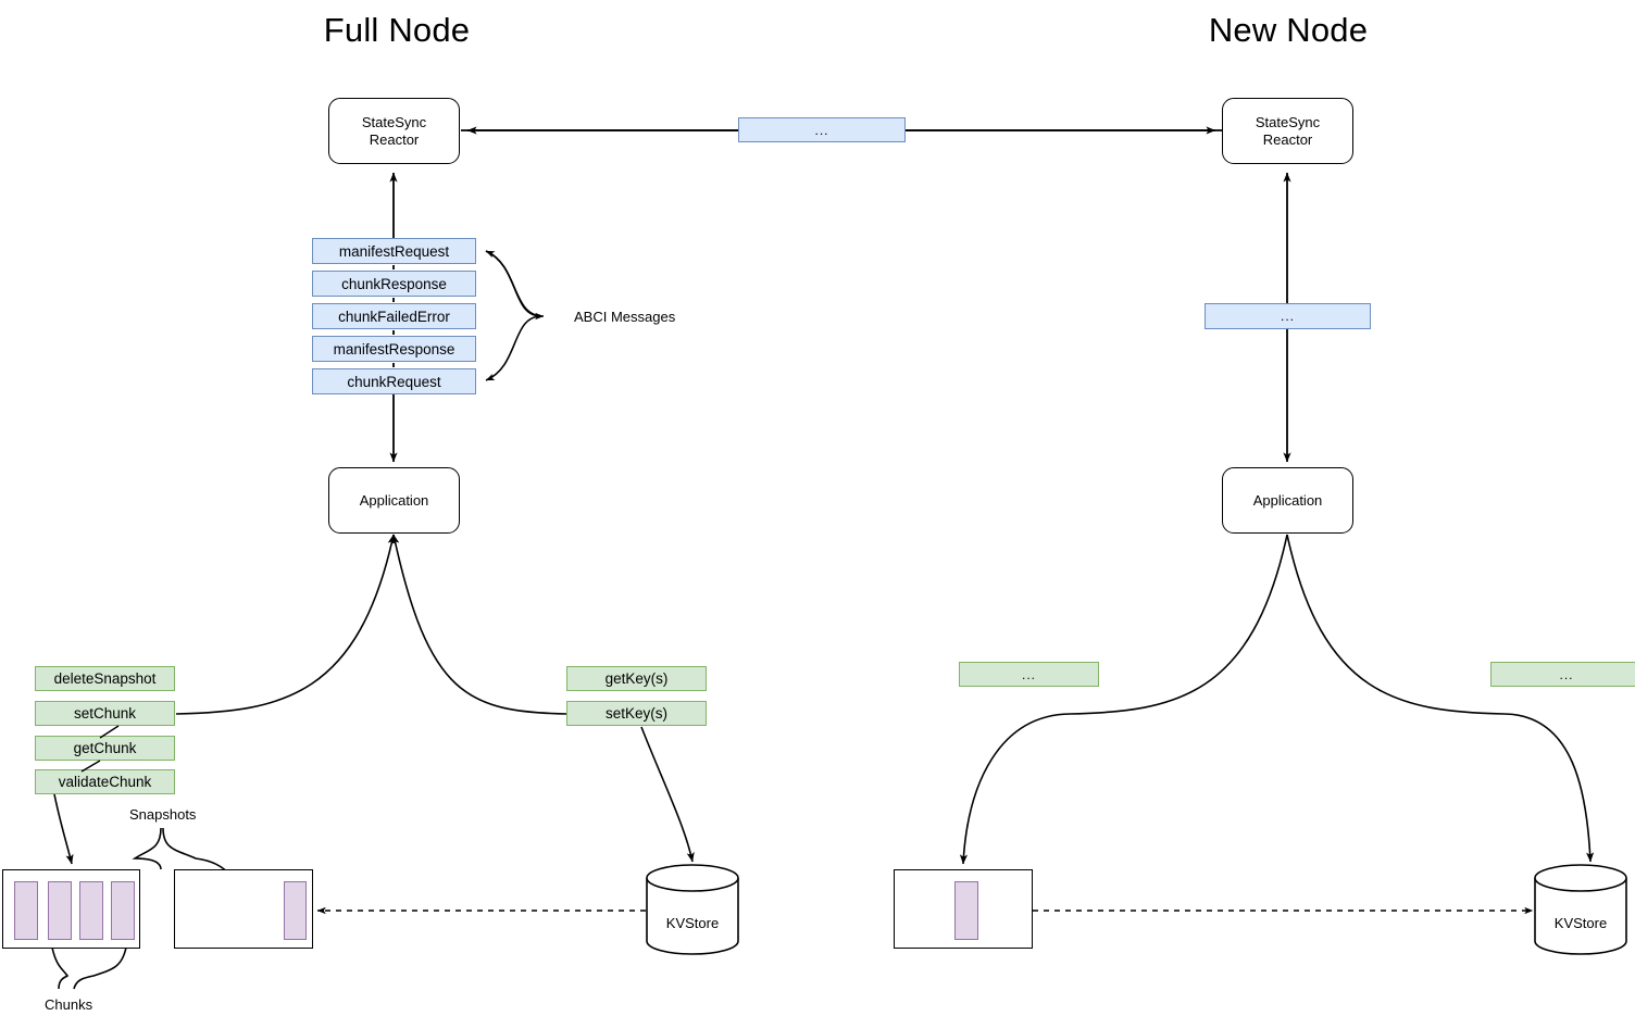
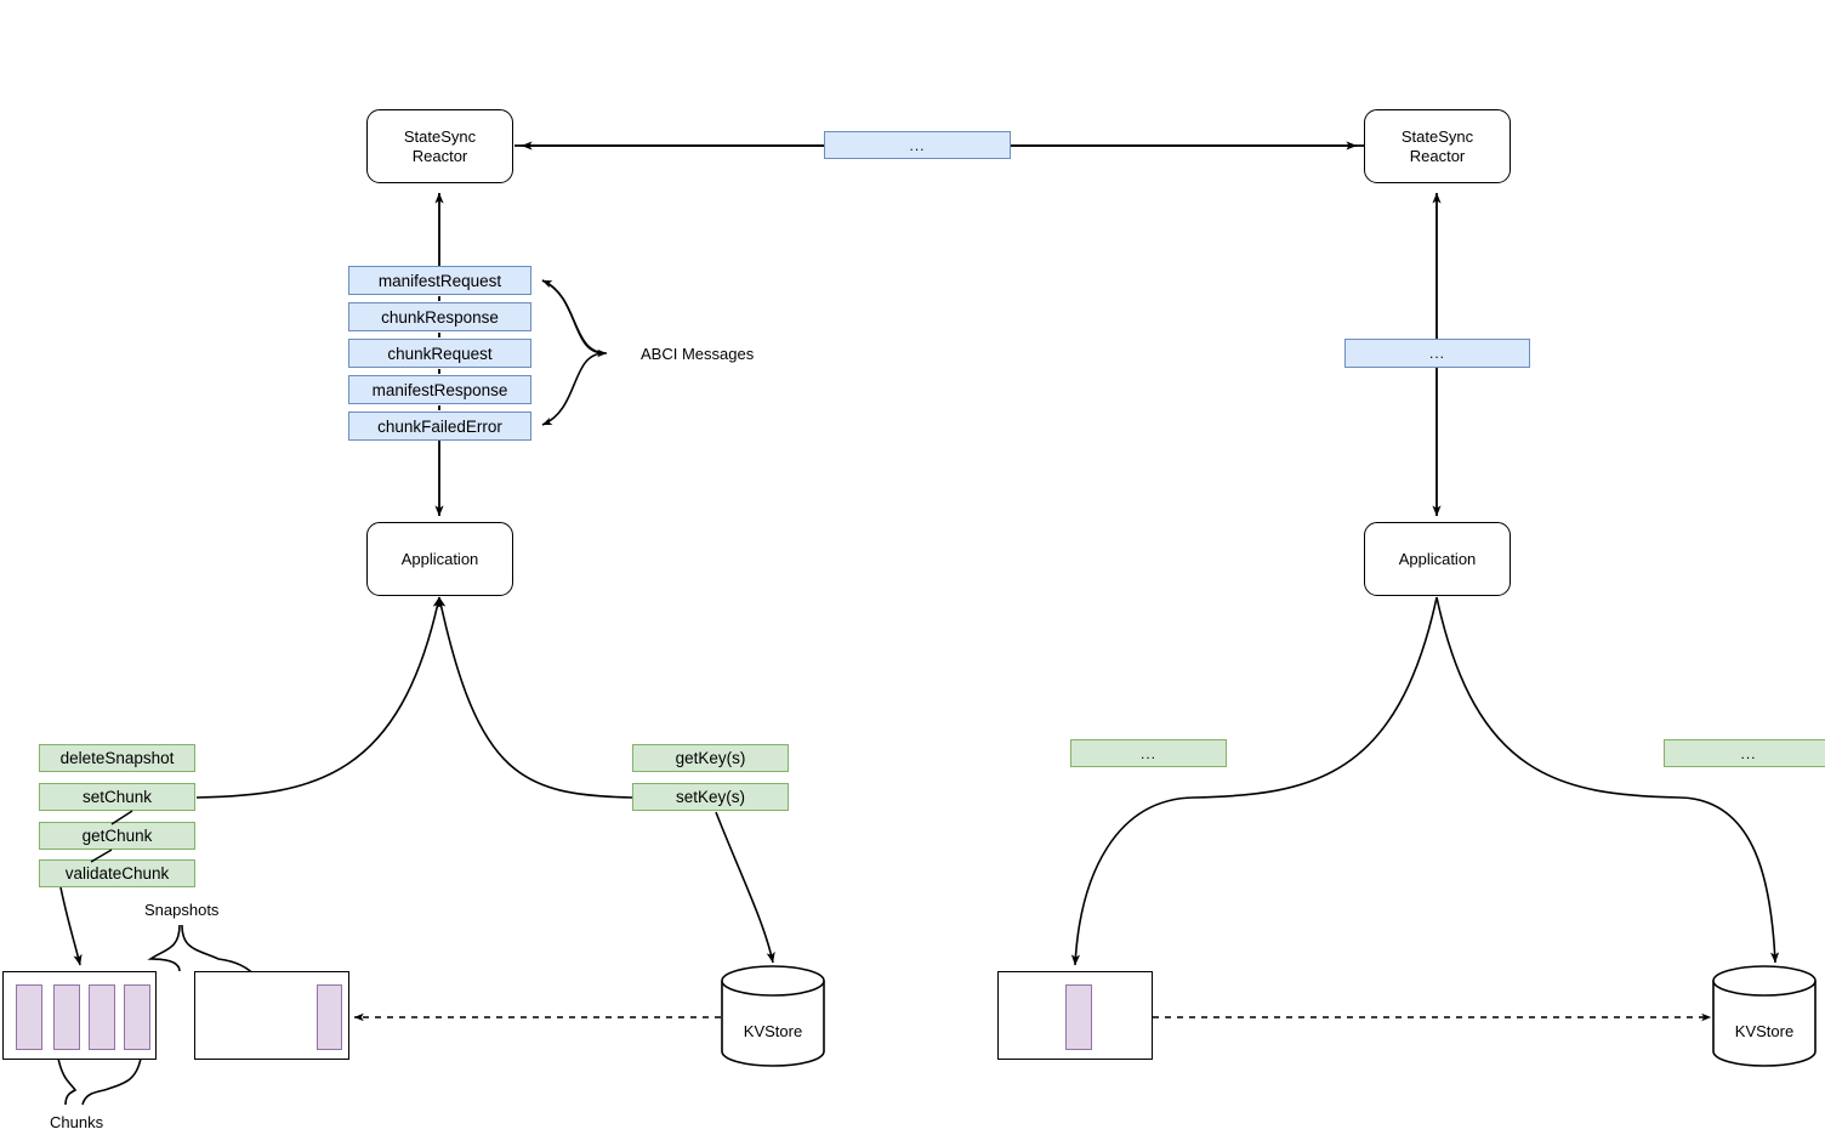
- Full Node
- New Node
  StateSync
  Reactor
  StateSync
  Reactor
  ...
  manifestRequest
  chunkResponse
- chunkFailedError
+ chunkRequest
  manifestResponse
- chunkRequest
+ chunkFailedError
  ABCI Messages
  ...
  Application
  Application
  deleteSnapshot
  setChunk
  getChunk
  validateChunk
  getKey(s)
  setKey(s)
  ...
  ...
  Snapshots
  Chunks
  KVStore
  KVStore
